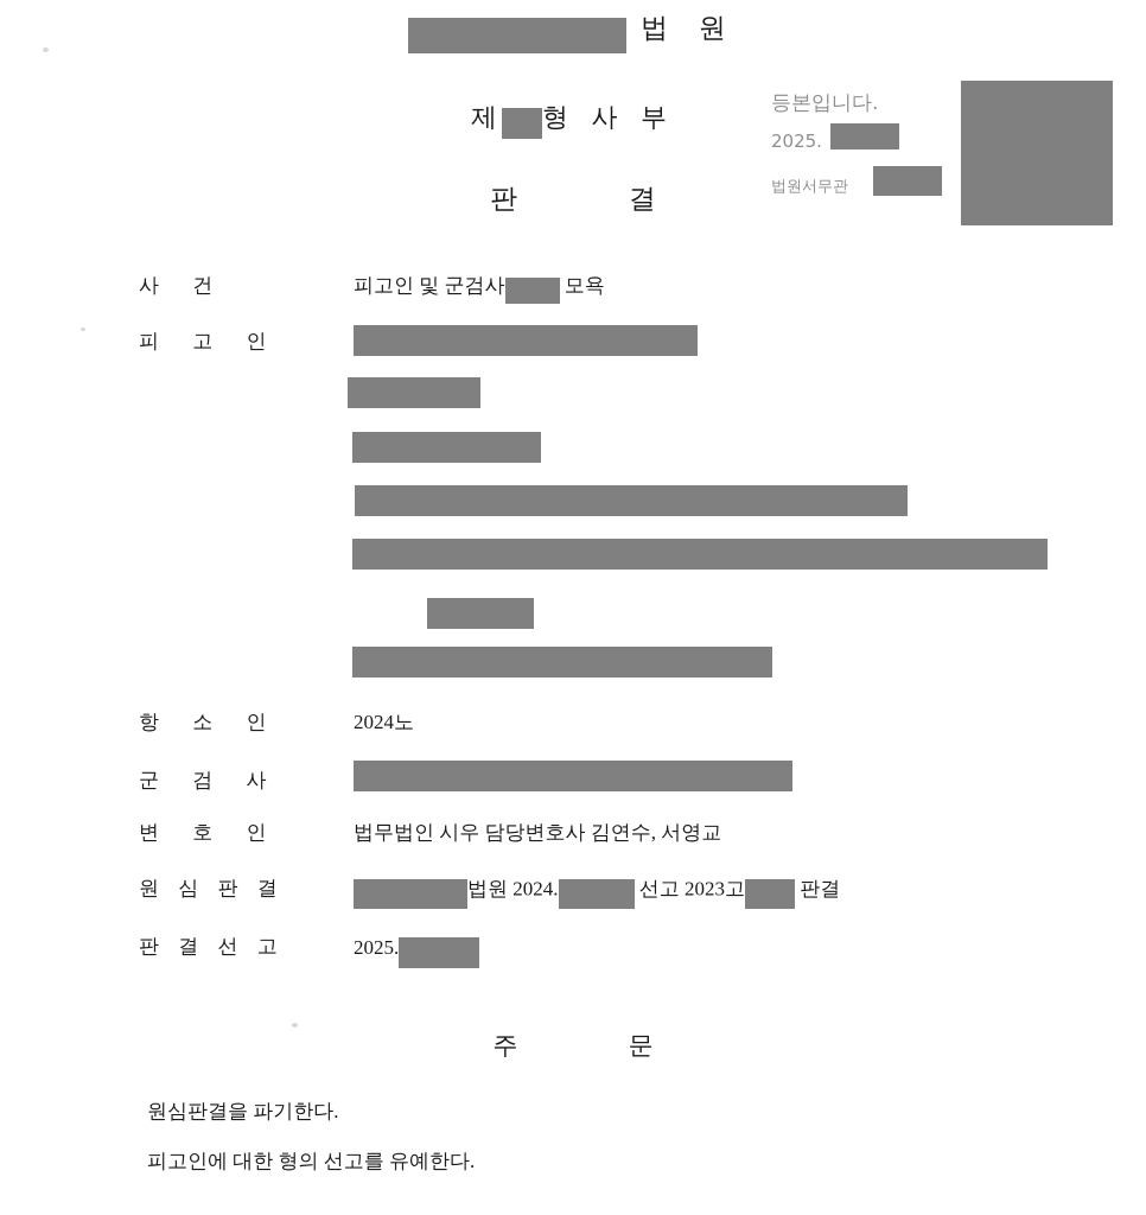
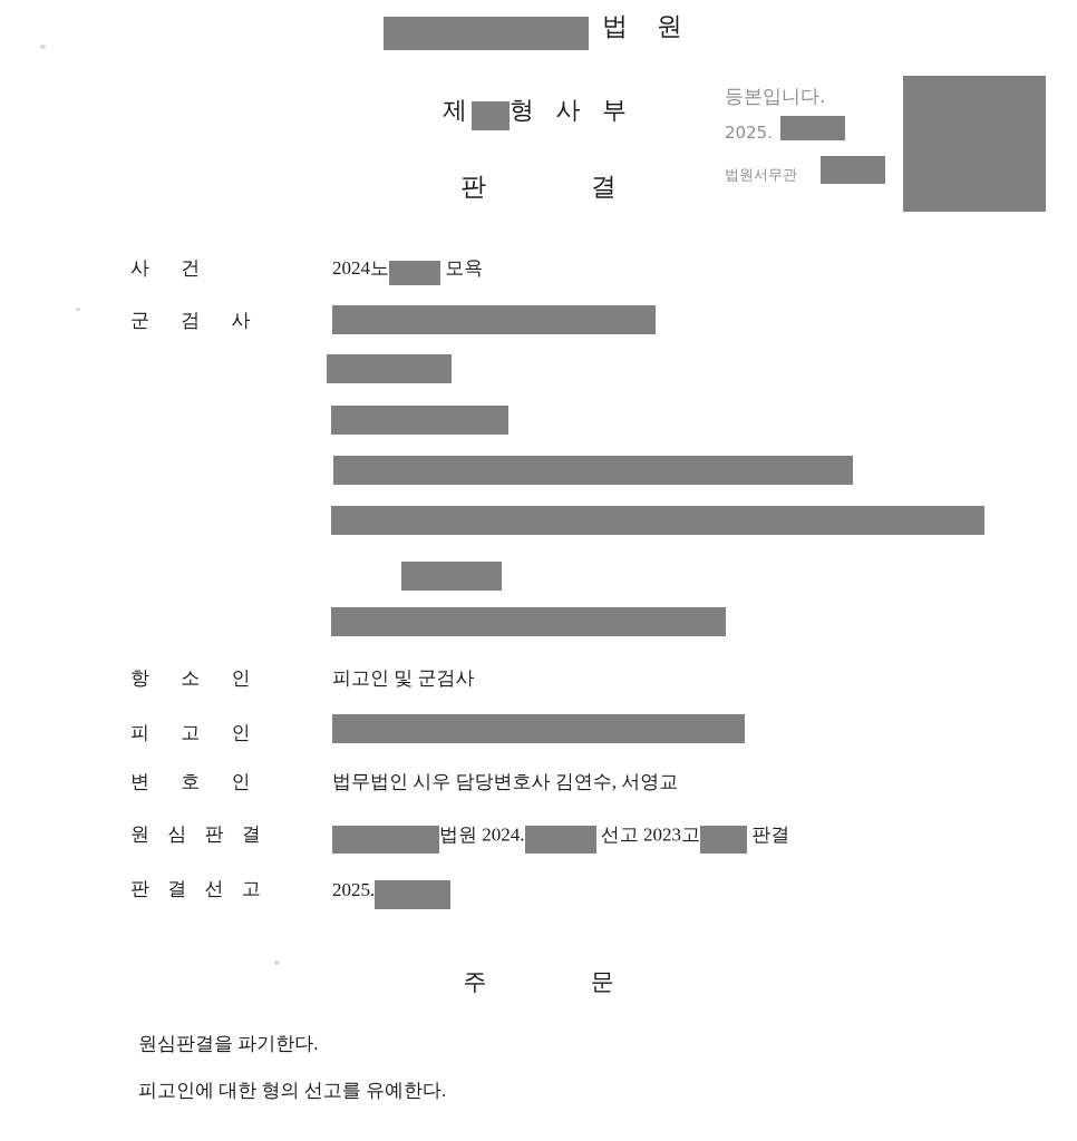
  법 원
  제 형 사 부
  판 결
  등본입니다.
  2025.
  법원서무관
  사 건
- 피고인 및 군검사 모욕
+ 2024노 모욕
- 피 고 인
+ 군 검 사
  항 소 인
- 2024노
+ 피고인 및 군검사
- 군 검 사
+ 피 고 인
  변 호 인
  법무법인 시우 담당변호사 김연수, 서영교
  원 심 판 결
  법원 2024. 선고 2023고 판결
  판 결 선 고
  2025.
  주 문
  원심판결을 파기한다.
  피고인에 대한 형의 선고를 유예한다.
